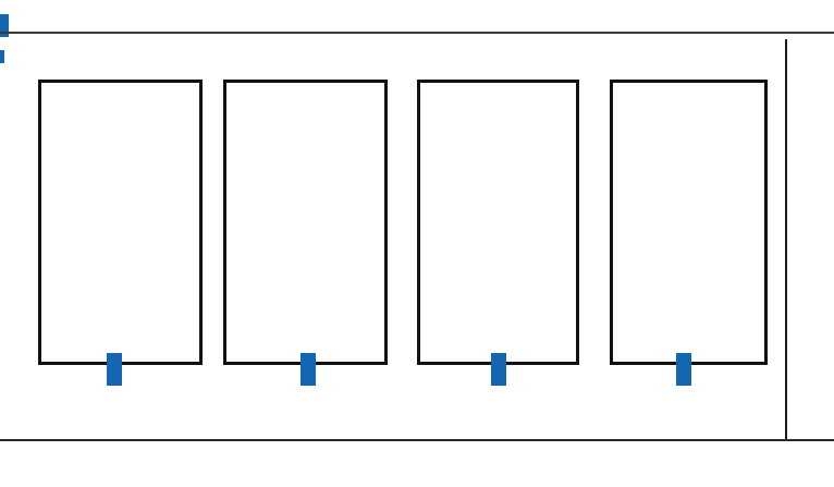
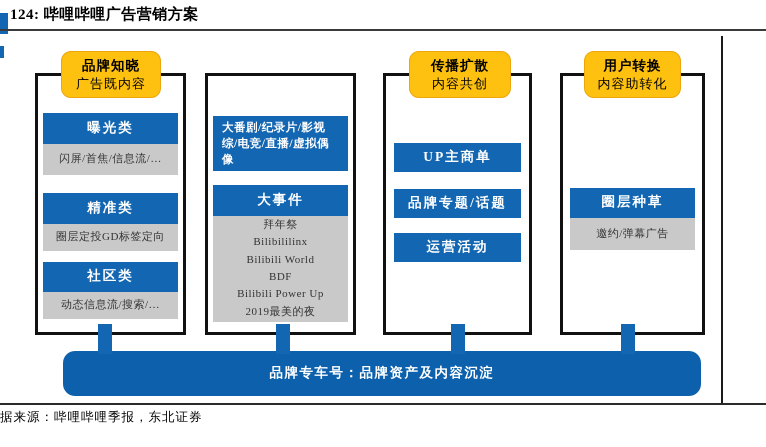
+ 124: 哔哩哔哩广告营销方案
+ 品牌知晓
+ 广告既内容
+ 曝光类
+ 闪屏/首焦/信息流/…
+ 精准类
+ 圈层定投GD标签定向
+ 社区类
+ 动态信息流/搜索/…
+ 大番剧/纪录片/影视综/电竞/直播/虚拟偶像
+ 大事件
+ 拜年祭
+ Bilibililinx
+ Bilibili World
+ BDF
+ Bilibili Power Up
+ 2019最美的夜
+ 传播扩散
+ 内容共创
+ UP主商单
+ 品牌专题/话题
+ 运营活动
+ 用户转换
+ 内容助转化
+ 圈层种草
+ 邀约/弹幕广告
+ 品牌专车号：品牌资产及内容沉淀
+ 据来源：哔哩哔哩季报，东北证券
